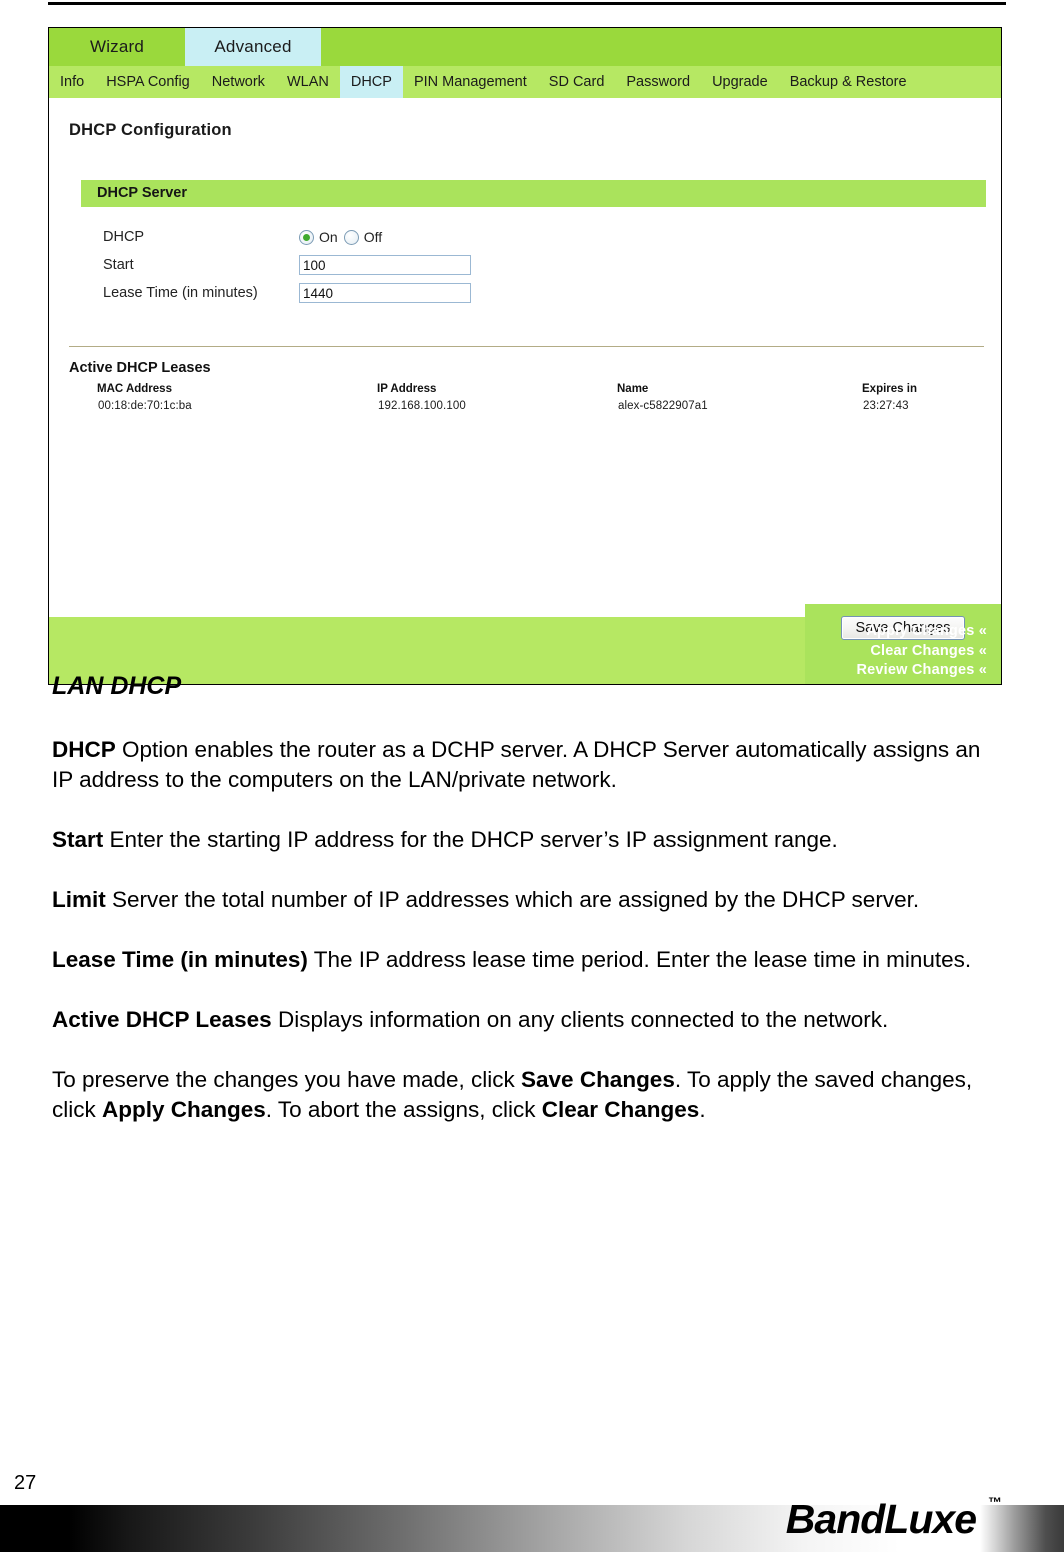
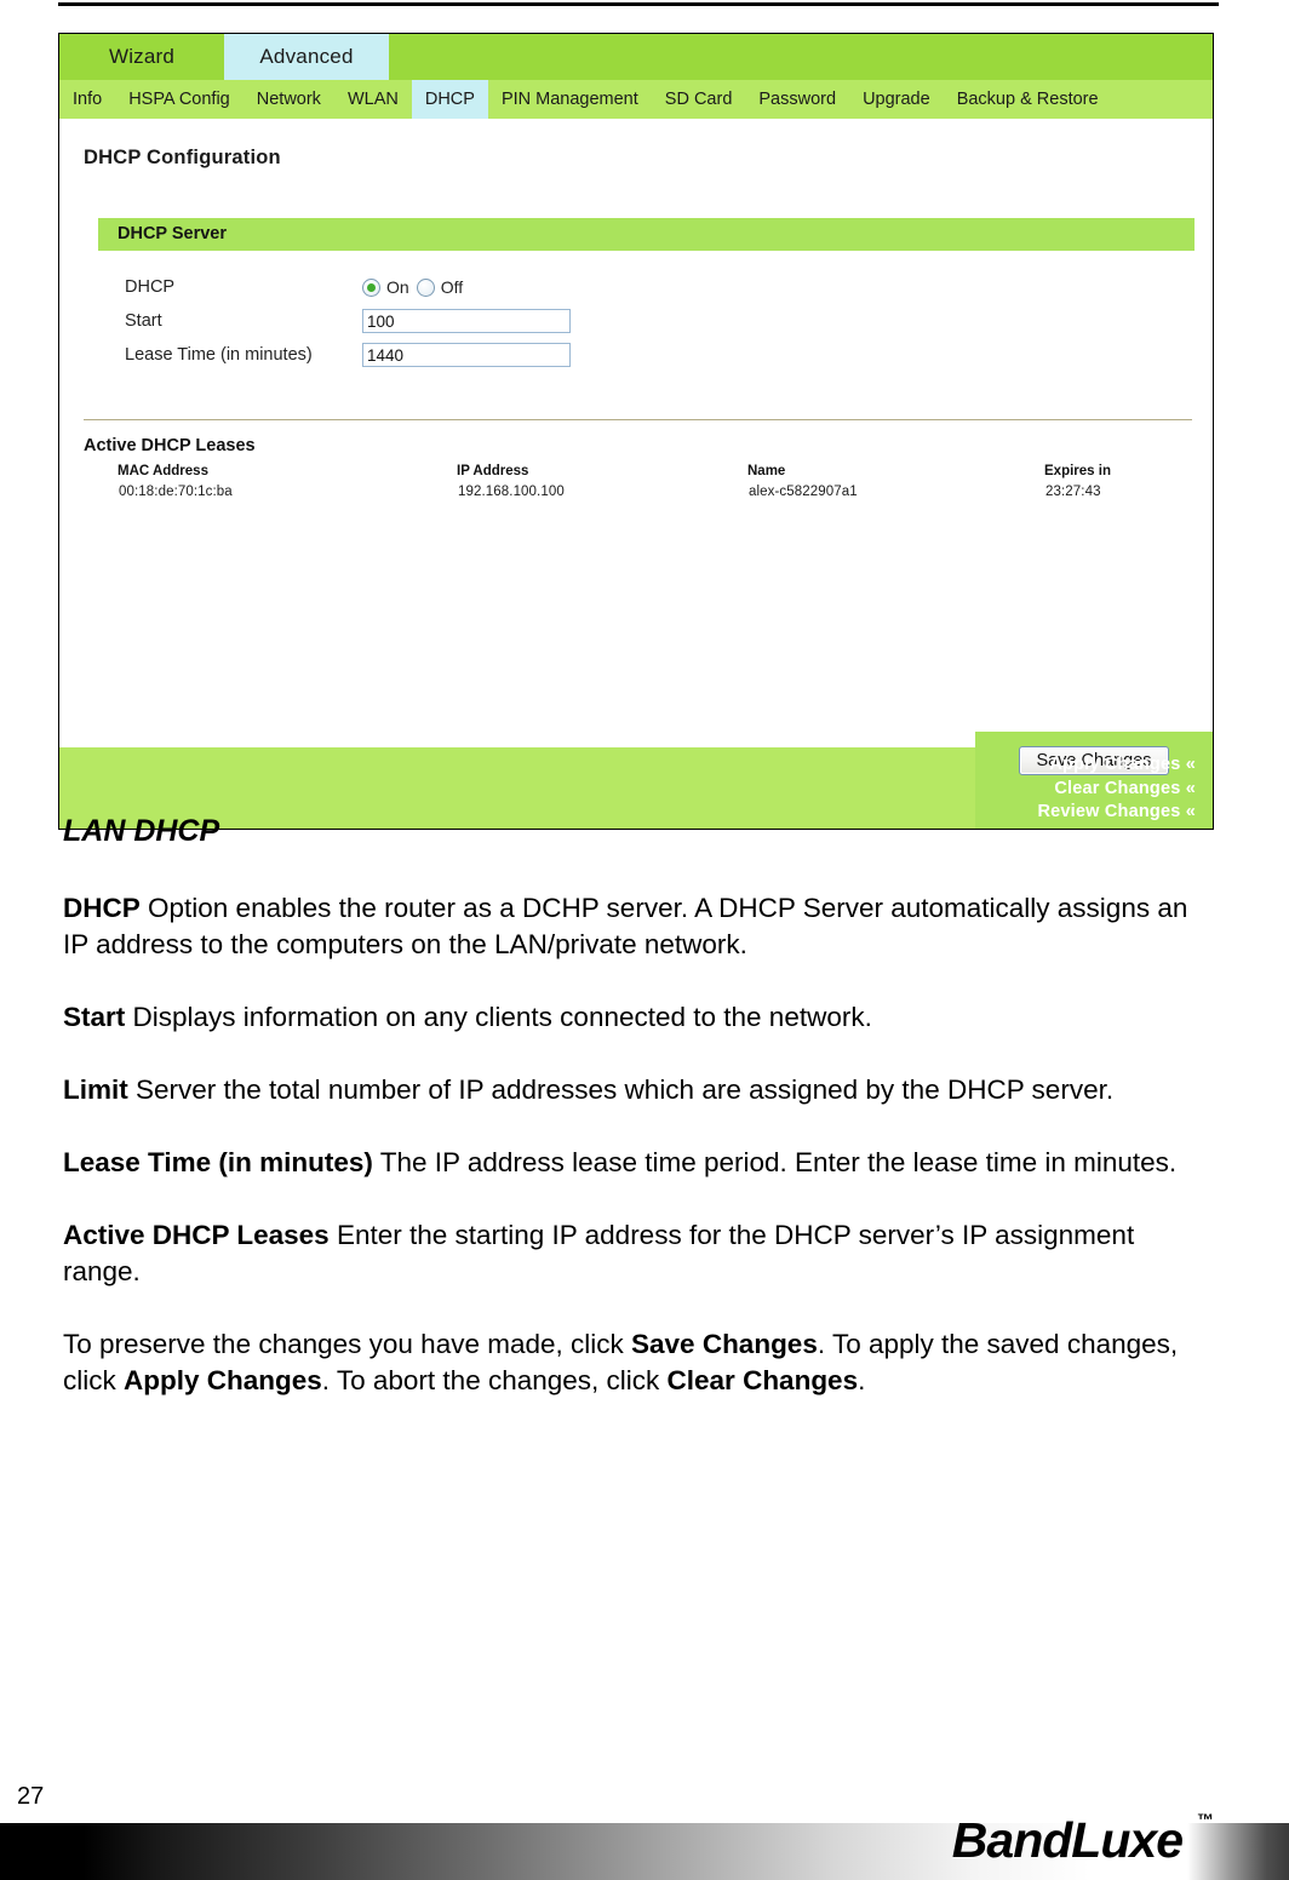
  Wizard
  Advanced
  Info
  HSPA Config
  Network
  WLAN
  DHCP
  PIN Management
  SD Card
  Password
  Upgrade
  Backup & Restore
  DHCP Configuration
  DHCP Server
  DHCP
  On
  Off
  Start
  100
  Lease Time (in minutes)
  1440
  Active DHCP Leases
  MAC Address	IP Address	Name	Expires in
  00:18:de:70:1c:ba	192.168.100.100	alex-c5822907a1	23:27:43
  Save Changes
  Apply Changes «
  Clear Changes «
  Review Changes «
  LAN DHCP
  DHCP Option enables the router as a DCHP server. A DHCP Server automatically assigns an IP address to the computers on the LAN/private network.
- Start Enter the starting IP address for the DHCP server’s IP assignment range.
+ Start Displays information on any clients connected to the network.
  Limit Server the total number of IP addresses which are assigned by the DHCP server.
  Lease Time (in minutes) The IP address lease time period. Enter the lease time in minutes.
- Active DHCP Leases Displays information on any clients connected to the network.
+ Active DHCP Leases Enter the starting IP address for the DHCP server’s IP assignment range.
- To preserve the changes you have made, click Save Changes. To apply the saved changes, click Apply Changes. To abort the assigns, click Clear Changes.
+ To preserve the changes you have made, click Save Changes. To apply the saved changes, click Apply Changes. To abort the changes, click Clear Changes.
  27
  BandLuxe
  ™
